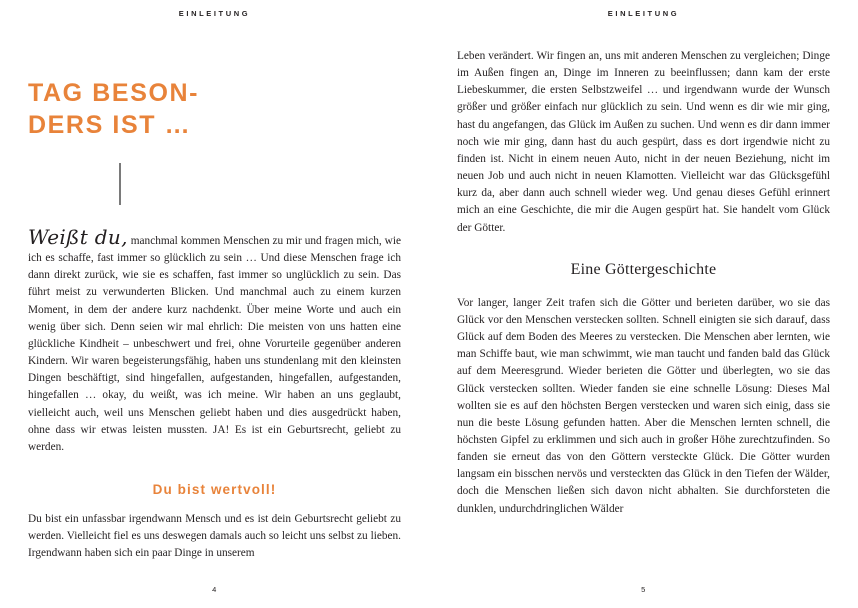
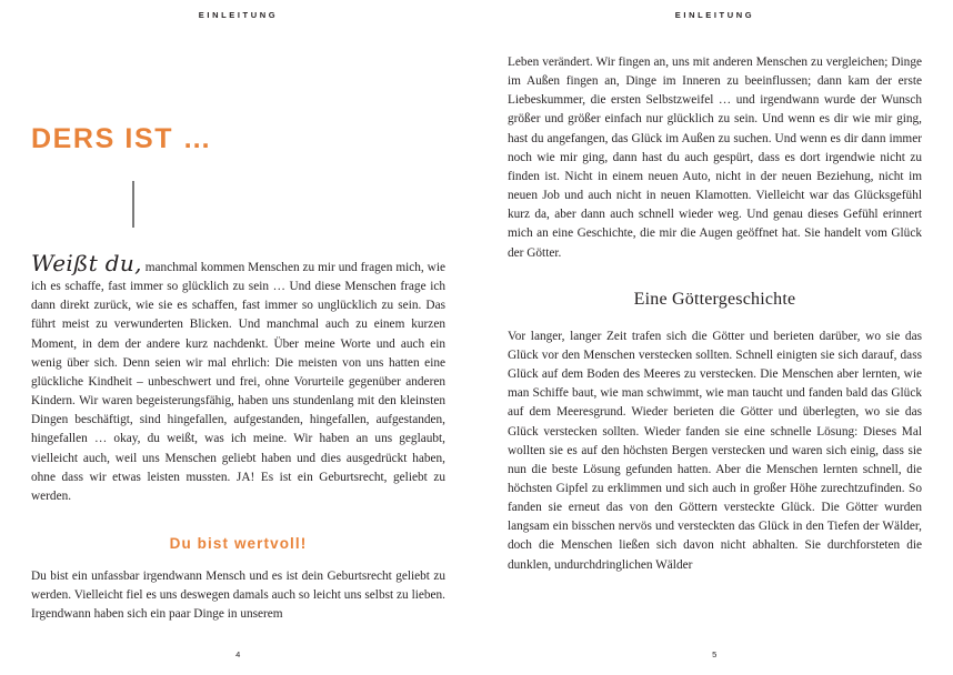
  EINLEITUNG
- TAG BESON-
  DERS IST …
  Weißt du, manchmal kommen Menschen zu mir und fragen mich, wie ich es schaffe, fast immer so glücklich zu sein … Und diese Menschen frage ich dann direkt zurück, wie sie es schaffen, fast immer so unglücklich zu sein. Das führt meist zu verwunderten Blicken. Und manchmal auch zu einem kurzen Moment, in dem der andere kurz nachdenkt. Über meine Worte und auch ein wenig über sich. Denn seien wir mal ehrlich: Die meisten von uns hatten eine glückliche Kindheit – unbeschwert und frei, ohne Vorurteile gegenüber anderen Kindern. Wir waren begeisterungsfähig, haben uns stundenlang mit den kleinsten Dingen beschäftigt, sind hingefallen, aufgestanden, hingefallen, aufgestanden, hingefallen … okay, du weißt, was ich meine. Wir haben an uns geglaubt, vielleicht auch, weil uns Menschen geliebt haben und dies ausgedrückt haben, ohne dass wir etwas leisten mussten. JA! Es ist ein Geburtsrecht, geliebt zu werden.
  Du bist wertvoll!
  Du bist ein unfassbar irgendwann Mensch und es ist dein Geburtsrecht geliebt zu werden. Vielleicht fiel es uns deswegen damals auch so leicht uns selbst zu lieben. Irgendwann haben sich ein paar Dinge in unserem
  4
  EINLEITUNG
- Leben verändert. Wir fingen an, uns mit anderen Menschen zu vergleichen; Dinge im Außen fingen an, Dinge im Inneren zu beeinflussen; dann kam der erste Liebeskummer, die ersten Selbstzweifel … und irgendwann wurde der Wunsch größer und größer einfach nur glücklich zu sein. Und wenn es dir wie mir ging, hast du angefangen, das Glück im Außen zu suchen. Und wenn es dir dann immer noch wie mir ging, dann hast du auch gespürt, dass es dort irgendwie nicht zu finden ist. Nicht in einem neuen Auto, nicht in der neuen Beziehung, nicht im neuen Job und auch nicht in neuen Klamotten. Vielleicht war das Glücksgefühl kurz da, aber dann auch schnell wieder weg. Und genau dieses Gefühl erinnert mich an eine Geschichte, die mir die Augen gespürt hat. Sie handelt vom Glück der Götter.
+ Leben verändert. Wir fingen an, uns mit anderen Menschen zu vergleichen; Dinge im Außen fingen an, Dinge im Inneren zu beeinflussen; dann kam der erste Liebeskummer, die ersten Selbstzweifel … und irgendwann wurde der Wunsch größer und größer einfach nur glücklich zu sein. Und wenn es dir wie mir ging, hast du angefangen, das Glück im Außen zu suchen. Und wenn es dir dann immer noch wie mir ging, dann hast du auch gespürt, dass es dort irgendwie nicht zu finden ist. Nicht in einem neuen Auto, nicht in der neuen Beziehung, nicht im neuen Job und auch nicht in neuen Klamotten. Vielleicht war das Glücksgefühl kurz da, aber dann auch schnell wieder weg. Und genau dieses Gefühl erinnert mich an eine Geschichte, die mir die Augen geöffnet hat. Sie handelt vom Glück der Götter.
  Eine Göttergeschichte
  Vor langer, langer Zeit trafen sich die Götter und berieten darüber, wo sie das Glück vor den Menschen verstecken sollten. Schnell einigten sie sich darauf, dass Glück auf dem Boden des Meeres zu verstecken. Die Menschen aber lernten, wie man Schiffe baut, wie man schwimmt, wie man taucht und fanden bald das Glück auf dem Meeresgrund. Wieder berieten die Götter und überlegten, wo sie das Glück verstecken sollten. Wieder fanden sie eine schnelle Lösung: Dieses Mal wollten sie es auf den höchsten Bergen verstecken und waren sich einig, dass sie nun die beste Lösung gefunden hatten. Aber die Menschen lernten schnell, die höchsten Gipfel zu erklimmen und sich auch in großer Höhe zurechtzufinden. So fanden sie erneut das von den Göttern versteckte Glück. Die Götter wurden langsam ein bisschen nervös und versteckten das Glück in den Tiefen der Wälder, doch die Menschen ließen sich davon nicht abhalten. Sie durchforsteten die dunklen, undurchdringlichen Wälder
  5
